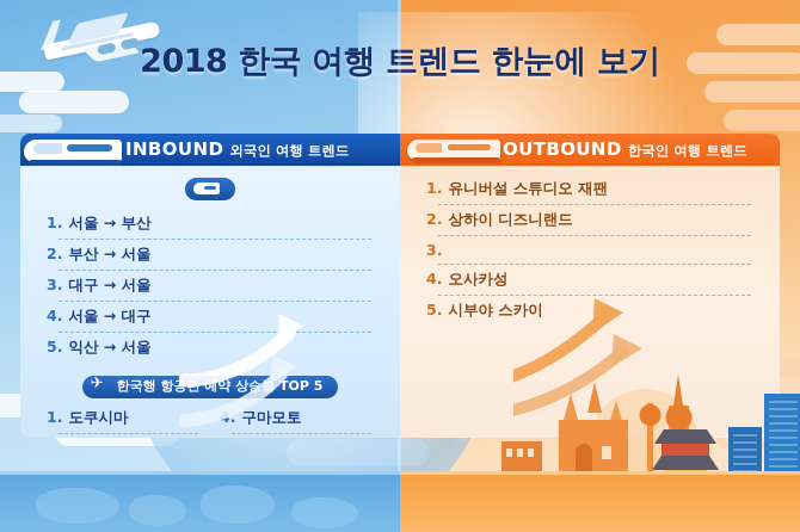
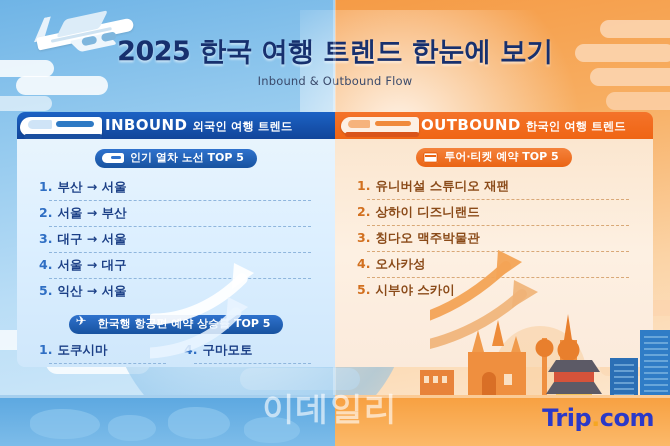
- 2018 한국 여행 트렌드 한눈에 보기
+ 2025 한국 여행 트렌드 한눈에 보기
+ Inbound & Outbound Flow
  INBOUND 외국인 여행 트렌드
+ 인기 열차 노선 TOP 5
  1.
- 서울 → 부산
+ 부산 → 서울
  2.
- 부산 → 서울
+ 서울 → 부산
  3.
  대구 → 서울
  4.
  서울 → 대구
  5.
  익산 → 서울
  한국행 항 예약 상승률 TOP 5
  1.
  도쿠시마
  4.
  구마모토
  OUTBOUND 한국인 여행 트렌드
+ 투어·티켓 예약 TOP 5
  1.
  유니버설 스튜디오 재팬
  2.
  상하이 디즈니랜드
  3.
+ 칭다오 맥주박물관
  4.
  오사카성
  5.
  시부야 스카이
+ 이데일리
+ Trip.com
